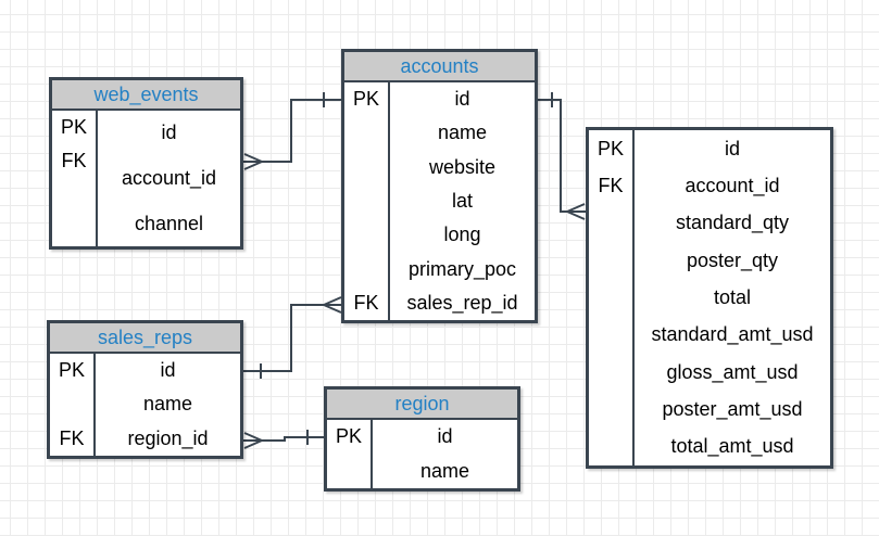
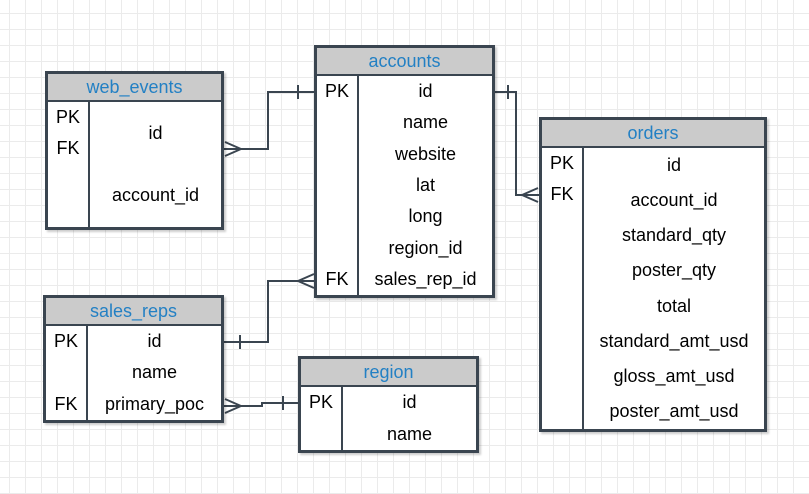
  web_events
  PK
  FK
  id
  account_id
- channel
  accounts
  PK
  FK
  id
  name
  website
  lat
  long
- primary_poc
+ region_id
  sales_rep_id
+ orders
  PK
  FK
  id
  account_id
  standard_qty
  poster_qty
  total
  standard_amt_usd
  gloss_amt_usd
  poster_amt_usd
- total_amt_usd
  sales_reps
  PK
  FK
  id
  name
- region_id
+ primary_poc
  region
  PK
  id
  name
